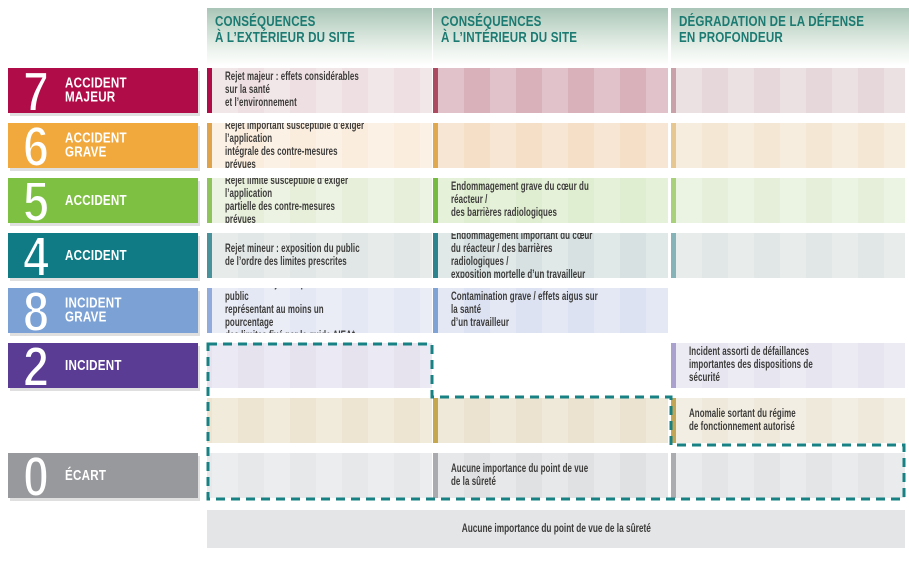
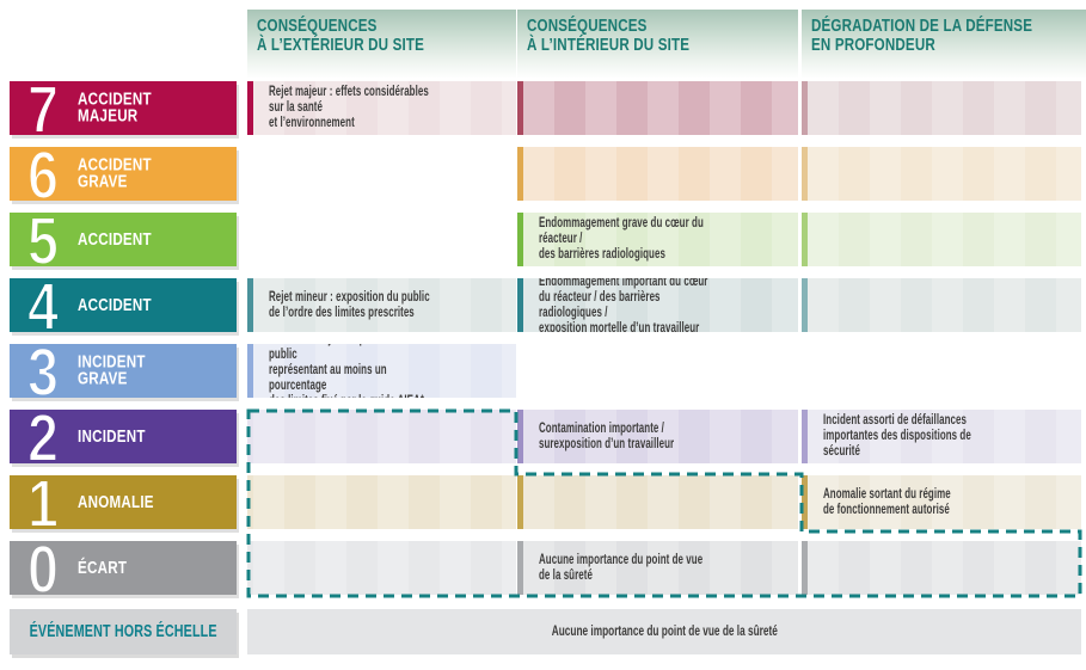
  CONSÉQUENCES
  À L’EXTÉRIEUR DU SITE
  CONSÉQUENCES
  À L’INTÉRIEUR DU SITE
  DÉGRADATION DE LA DÉFENSE
  EN PROFONDEUR
  7
  ACCIDENT
  MAJEUR
  Rejet majeur : effets considérables sur la santé
  et l’environnement
  6
  ACCIDENT
  GRAVE
- Rejet important susceptible d’exiger l’application
- intégrale des contre-mesures prévues
  5
  ACCIDENT
- Rejet limité susceptible d’exiger l’application
- partielle des contre-mesures prévues
  Endommagement grave du cœur du réacteur /
  des barrières radiologiques
  4
  ACCIDENT
  Rejet mineur : exposition du public
  de l’ordre des limites prescrites
  Endommagement important du cœur
  du réacteur / des barrières radiologiques /
  exposition mortelle d’un travailleur
- 8
+ 3
  INCIDENT
  GRAVE
  représentant au moins un pourcentage
- Contamination grave / effets aigus sur la santé
- d’un travailleur
  2
  INCIDENT
+ Contamination importante /
+ surexposition d’un travailleur
  Incident assorti de défaillances
  importantes des dispositions de sécurité
+ 1
+ ANOMALIE
  Anomalie sortant du régime
  de fonctionnement autorisé
  0
  ÉCART
  Aucune importance du point de vue de la sûreté
+ ÉVÉNEMENT HORS ÉCHELLE
  Aucune importance du point de vue de la sûreté
